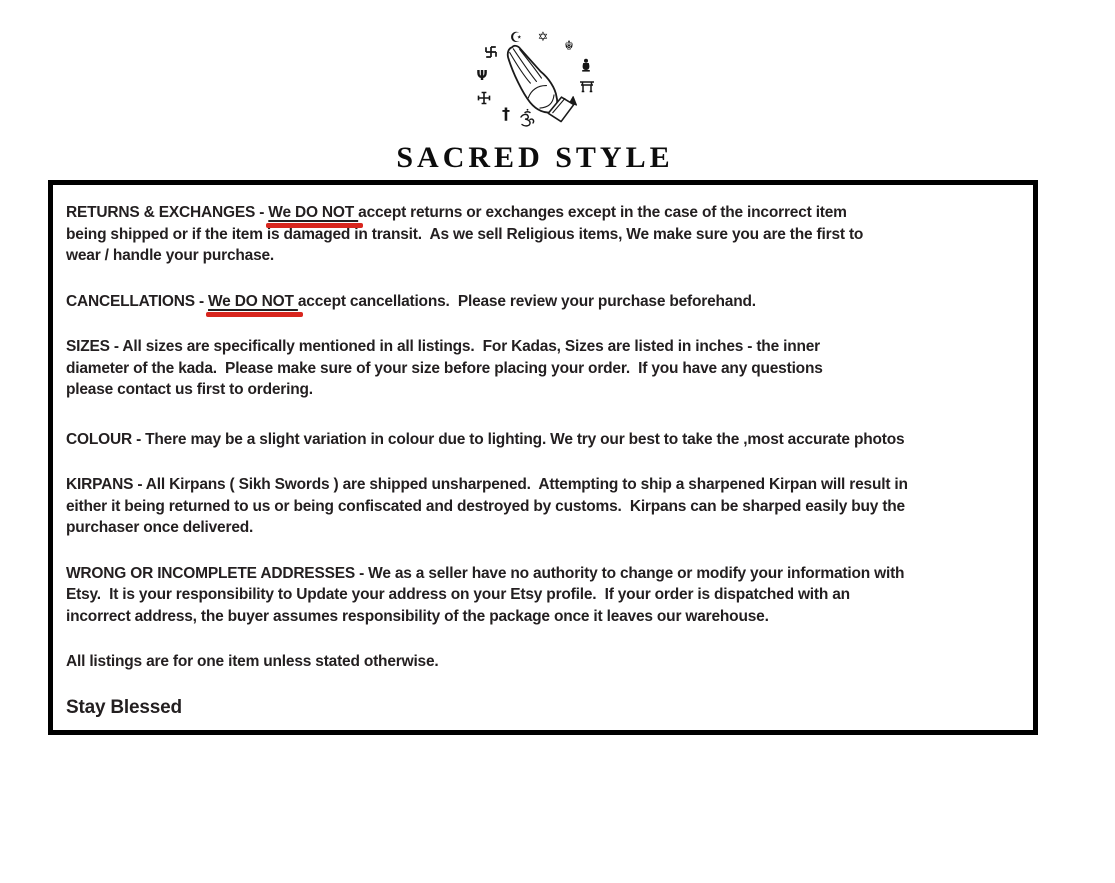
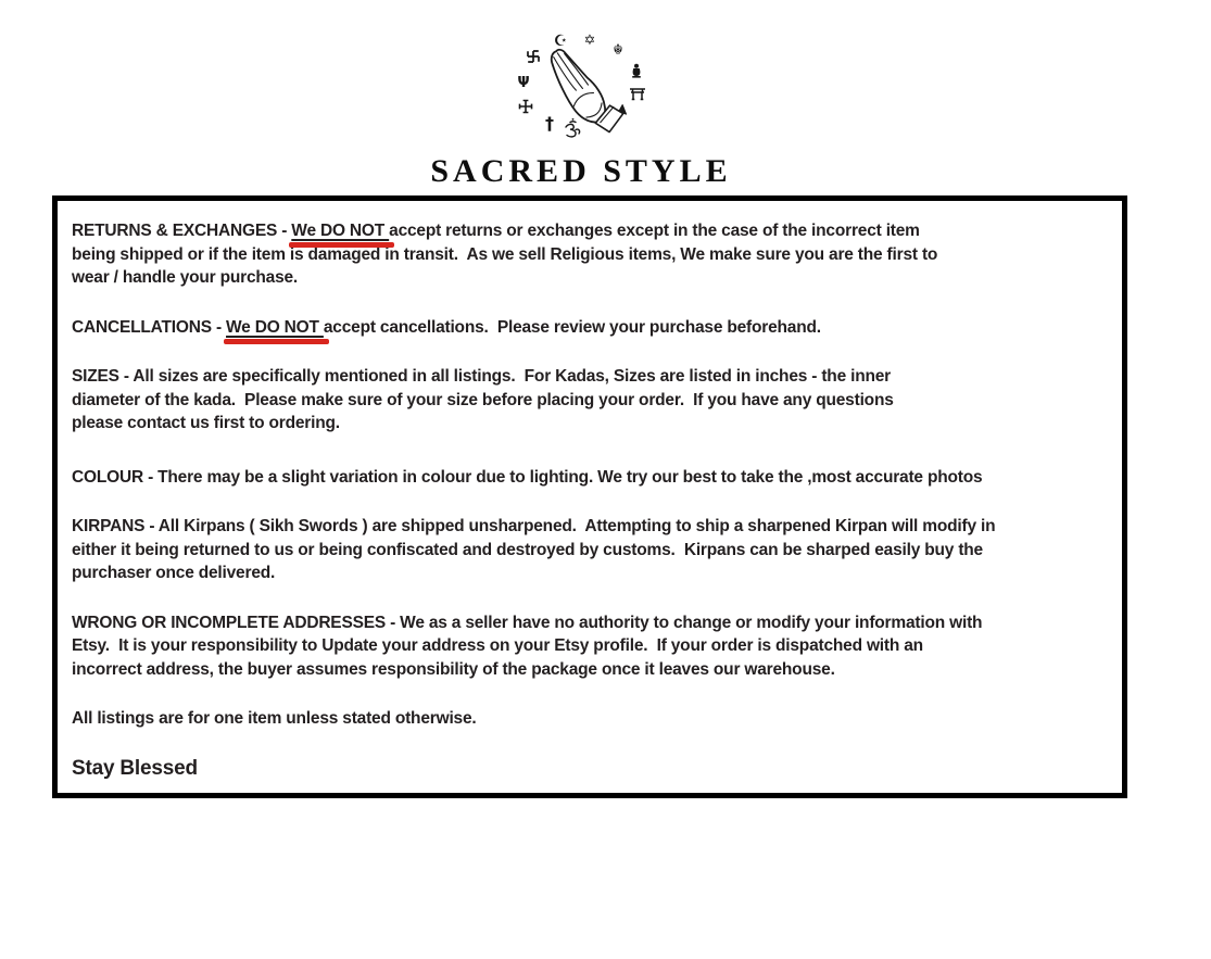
  ☪
  ✡
  ☬
  †
  Ψ
  SACRED STYLE
  RETURNS & EXCHANGES - We DO NOT accept returns or exchanges except in the case of the incorrect item
  being shipped or if the item is damaged in transit. As we sell Religious items, We make sure you are the first to
  wear / handle your purchase.
  CANCELLATIONS - We DO NOT accept cancellations. Please review your purchase beforehand.
  SIZES - All sizes are specifically mentioned in all listings. For Kadas, Sizes are listed in inches - the inner
  diameter of the kada. Please make sure of your size before placing your order. If you have any questions
  please contact us first to ordering.
  COLOUR - There may be a slight variation in colour due to lighting. We try our best to take the ,most accurate photos
- KIRPANS - All Kirpans ( Sikh Swords ) are shipped unsharpened. Attempting to ship a sharpened Kirpan will result in
+ KIRPANS - All Kirpans ( Sikh Swords ) are shipped unsharpened. Attempting to ship a sharpened Kirpan will modify in
  either it being returned to us or being confiscated and destroyed by customs. Kirpans can be sharped easily buy the
  purchaser once delivered.
  WRONG OR INCOMPLETE ADDRESSES - We as a seller have no authority to change or modify your information with
  Etsy. It is your responsibility to Update your address on your Etsy profile. If your order is dispatched with an
  incorrect address, the buyer assumes responsibility of the package once it leaves our warehouse.
  All listings are for one item unless stated otherwise.
  Stay Blessed
